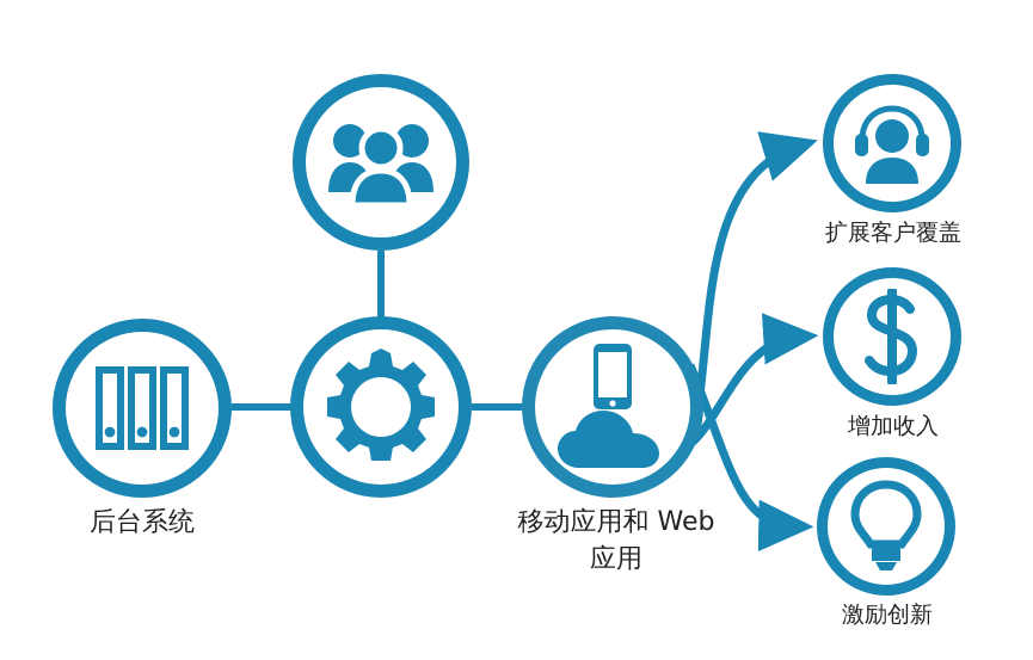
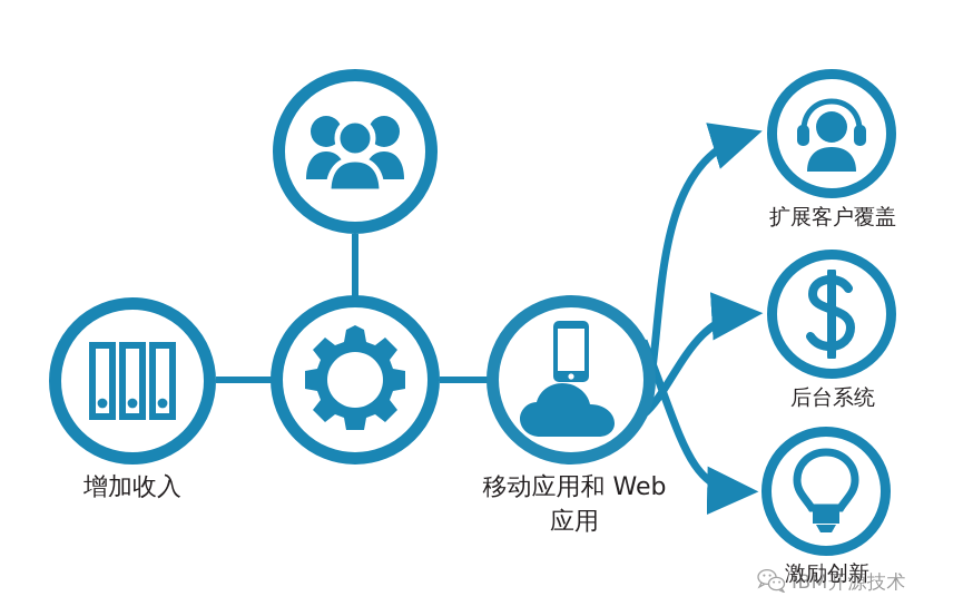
- 后台系统
+ 增加收入
  移动应用和 Web
  应用
  扩展客户覆盖
- 增加收入
+ 后台系统
  激励创新
+ IBM开源技术
